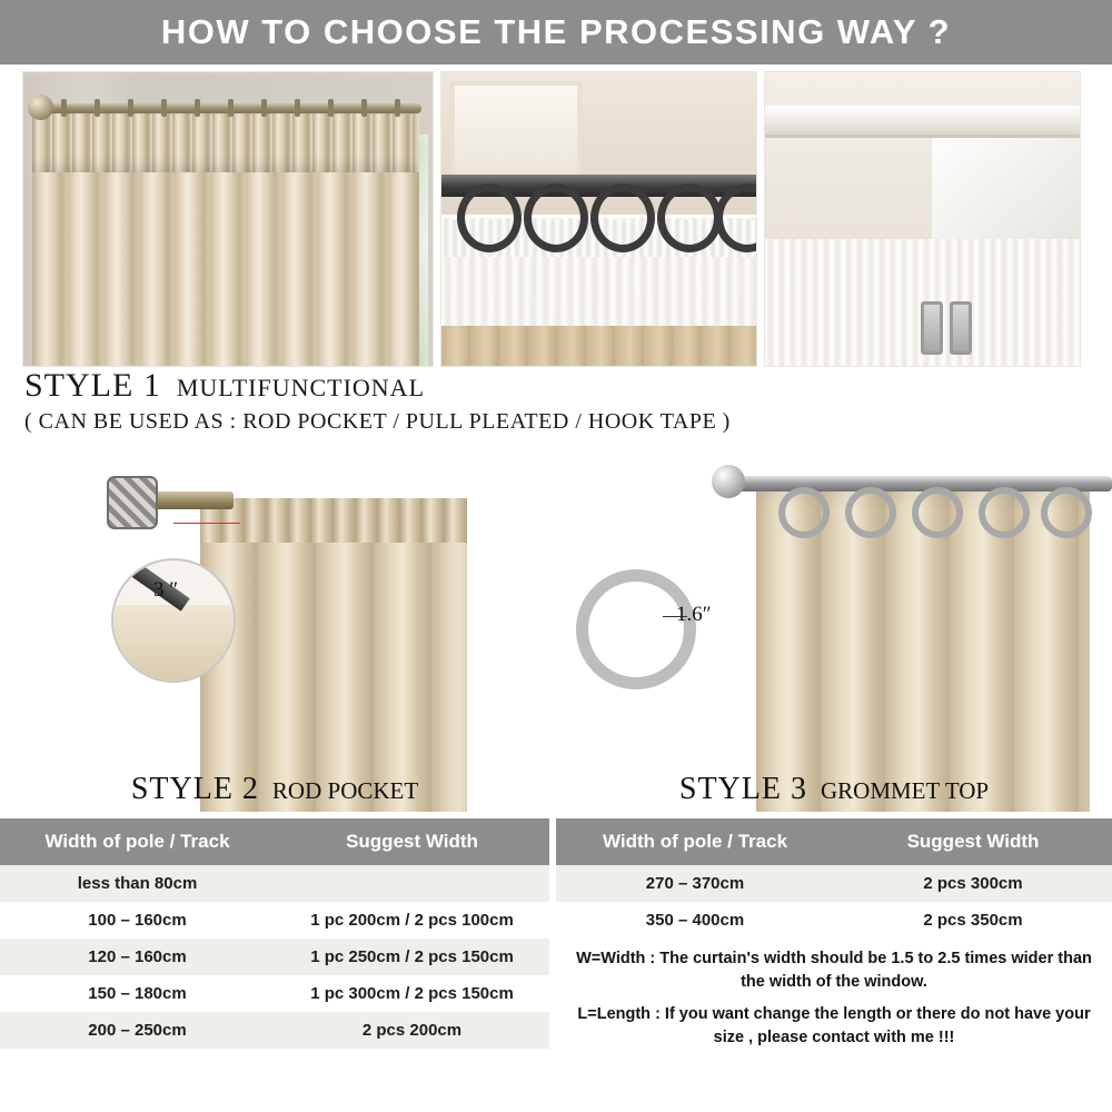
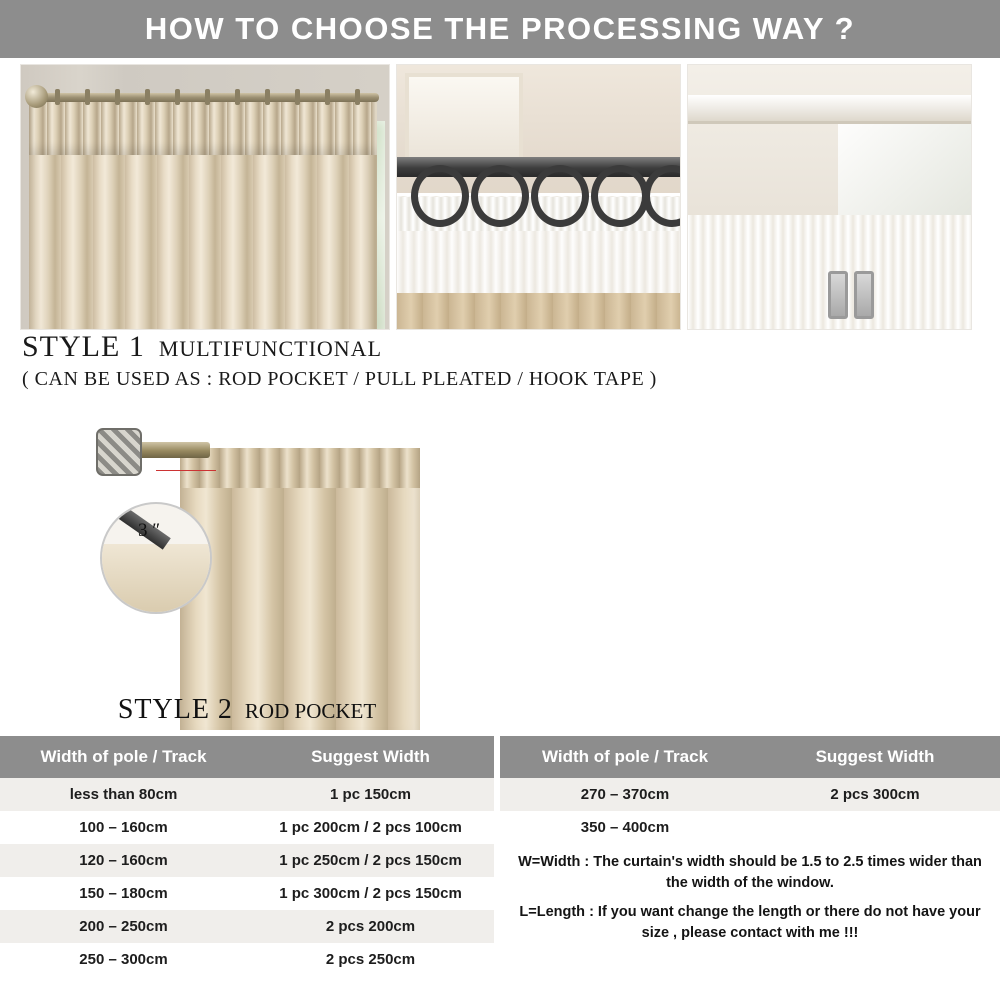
  HOW TO CHOOSE THE PROCESSING WAY ?
  STYLE 1 MULTIFUNCTIONAL
  ( CAN BE USED AS : ROD POCKET / PULL PLEATED / HOOK TAPE )
  3 ″
  STYLE 2 ROD POCKET
- 1.6″
- STYLE 3 GROMMET TOP
  Width of pole / Track
  Suggest Width
  less than 80cm
+ 1 pc 150cm
  100 – 160cm
  1 pc 200cm / 2 pcs 100cm
  120 – 160cm
  1 pc 250cm / 2 pcs 150cm
  150 – 180cm
  1 pc 300cm / 2 pcs 150cm
  200 – 250cm
  2 pcs 200cm
+ 250 – 300cm
+ 2 pcs 250cm
  Width of pole / Track
  Suggest Width
  270 – 370cm
  2 pcs 300cm
  350 – 400cm
- 2 pcs 350cm
  W=Width : The curtain's width should be 1.5 to 2.5 times wider than the width of the window.
  L=Length : If you want change the length or there do not have your size , please contact with me !!!
